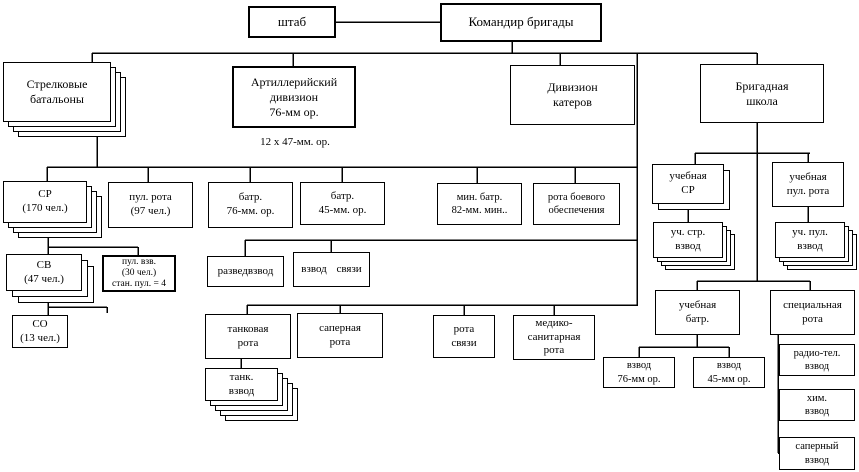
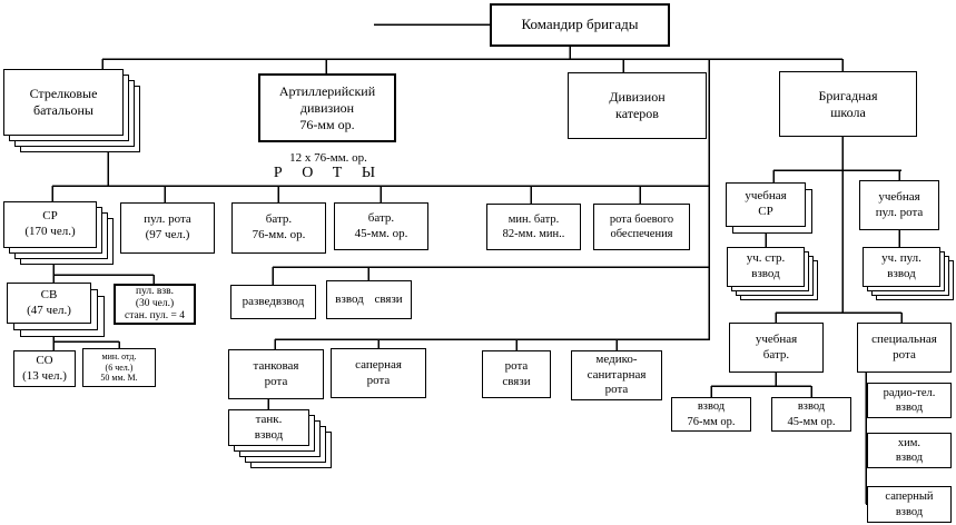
- штаб
  Командир бригады
  Стрелковые
  батальоны
  Артиллерийский
  дивизион
  76-мм ор.
  Дивизион
  катеров
  Бригадная
  школа
- 12 x 47-мм. ор.
+ 12 x 76-мм. ор.
+ Р О Т Ы
  СР
  (170 чел.)
  пул. рота
  (97 чел.)
  батр.
  76-мм. ор.
  батр.
  45-мм. ор.
  мин. батр.
  82-мм. мин..
  рота боевого
  обеспечения
  СВ
  (47 чел.)
  пул. взв.
  (30 чел.)
  стан. пул. = 4
  СО
  (13 чел.)
+ мин. отд.
+ (6 чел.)
+ 50 мм. М.
  разведвзвод
  взвод связи
  танковая
  рота
  саперная
  рота
  рота
  связи
  медико-
  санитарная
  рота
  танк.
  взвод
  учебная
  СР
  учебная
  пул. рота
  уч. стр.
  взвод
  уч. пул.
  взвод
  учебная
  батр.
  специальная
  рота
  взвод
  76-мм ор.
  взвод
  45-мм ор.
  радио-тел.
  взвод
  хим.
  взвод
  саперный
  взвод
